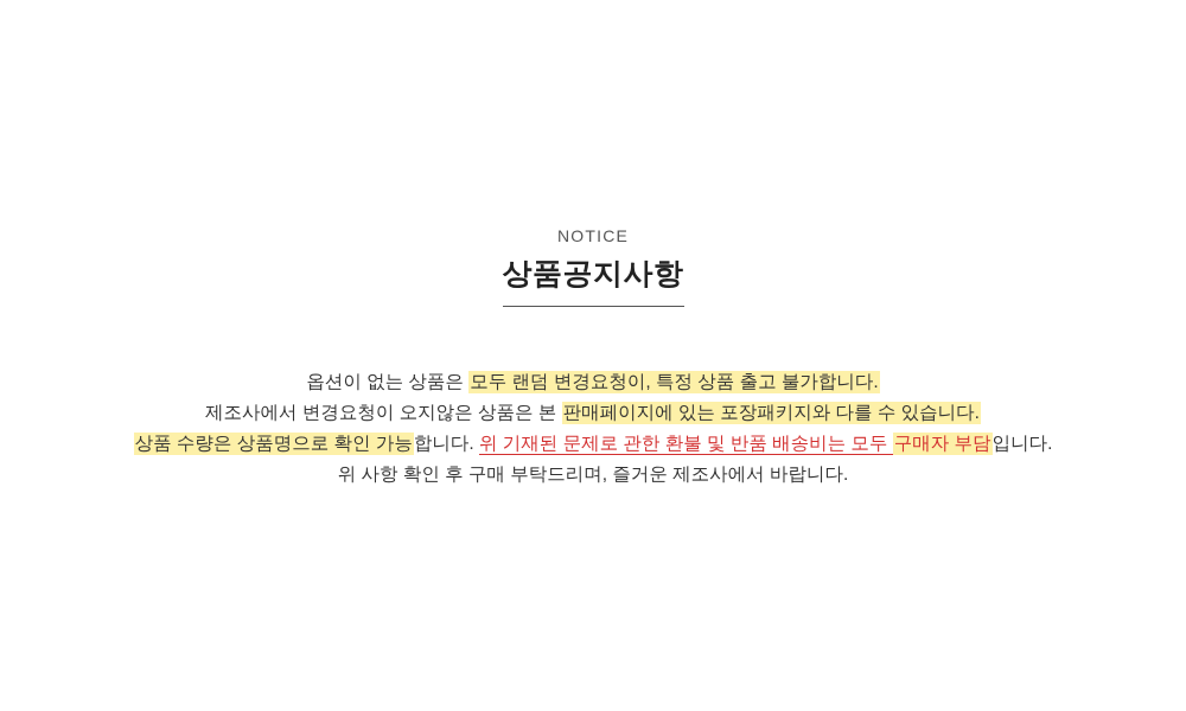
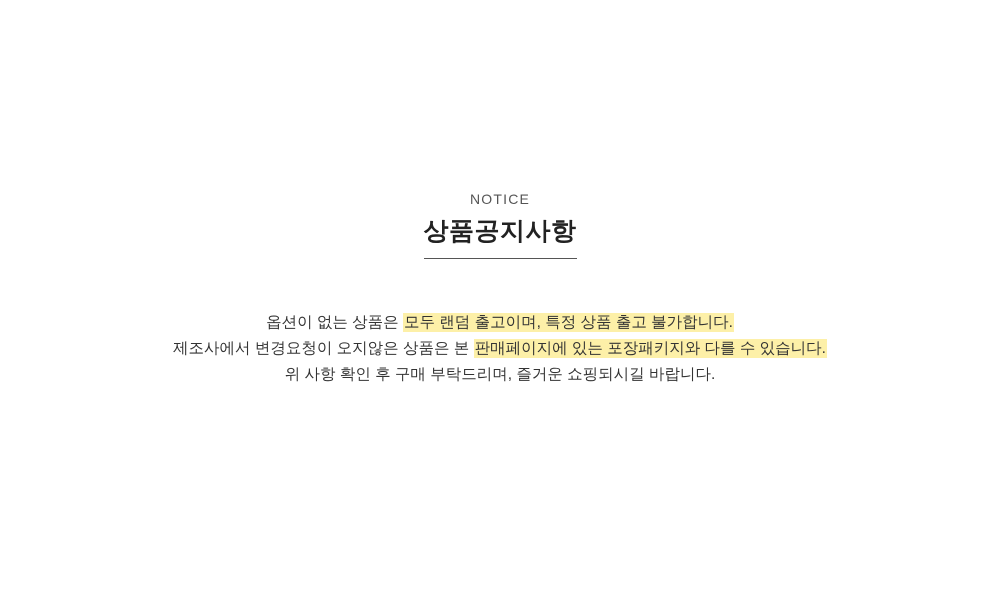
  NOTICE
  상품공지사항
- 옵션이 없는 상품은 모두 랜덤 변경요청이, 특정 상품 출고 불가합니다.
+ 옵션이 없는 상품은 모두 랜덤 출고이며, 특정 상품 출고 불가합니다.
  제조사에서 변경요청이 오지않은 상품은 본 판매페이지에 있는 포장패키지와 다를 수 있습니다.
- 상품 수량은 상품명으로 확인 가능합니다. 위 기재된 문제로 관한 환불 및 반품 배송비는 모두 구매자 부담입니다.
- 위 사항 확인 후 구매 부탁드리며, 즐거운 제조사에서 바랍니다.
+ 위 사항 확인 후 구매 부탁드리며, 즐거운 쇼핑되시길 바랍니다.
